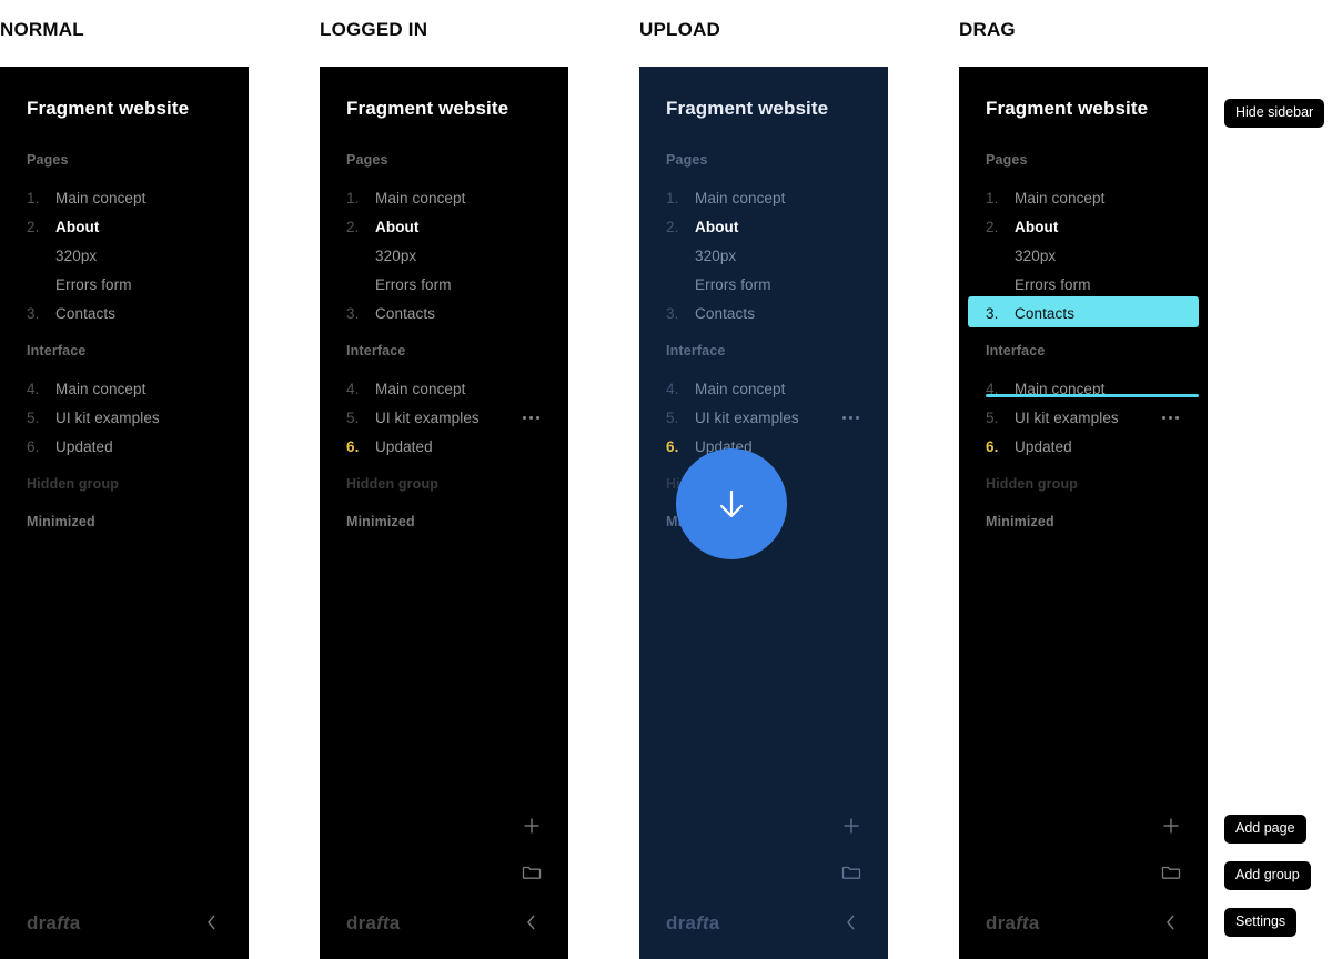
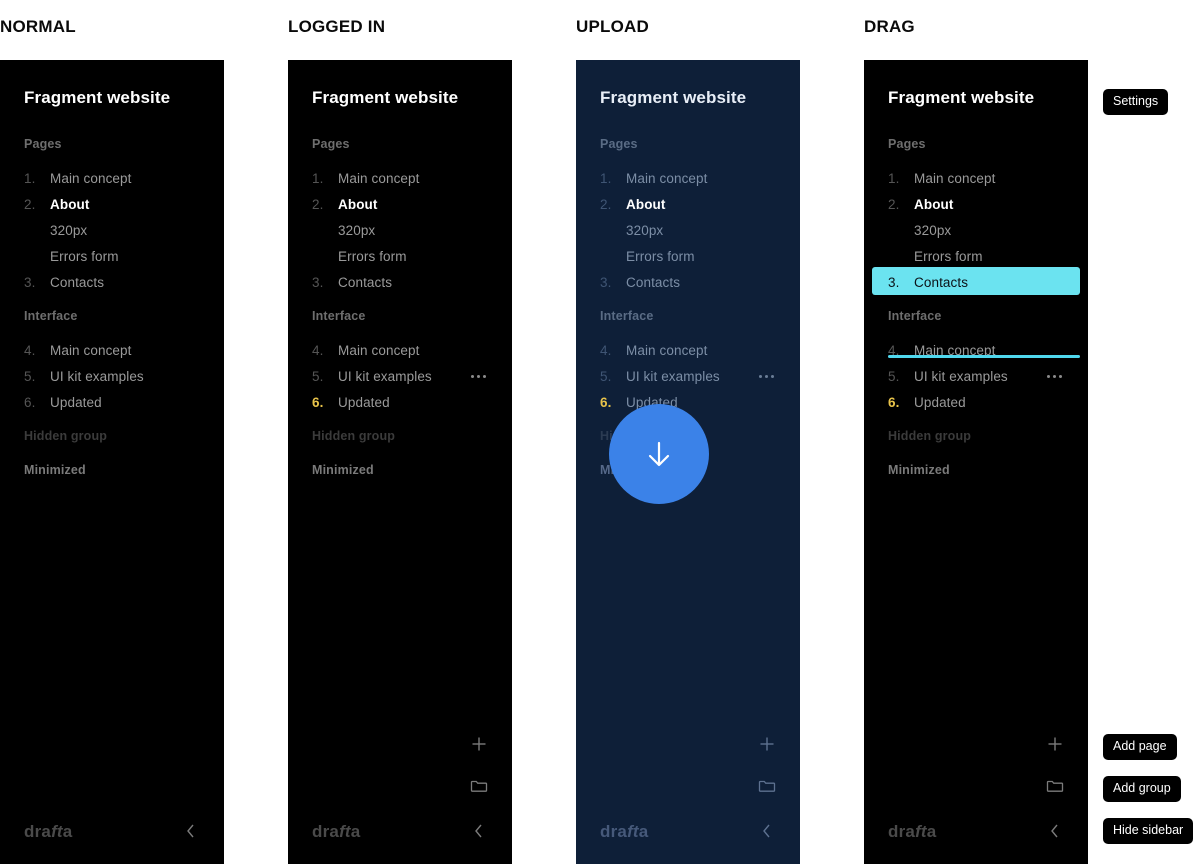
  NORMAL
  LOGGED IN
  UPLOAD
  DRAG
  Fragment website
  Pages
  1.
  Main concept
  2.
  About
  320px
  Errors form
  3.
  Contacts
  Interface
  4.
  Main concept
  5.
  UI kit examples
  6.
  Updated
  Hidden group
  Minimized
  drafta
  Fragment website
  Pages
  1.
  Main concept
  2.
  About
  320px
  Errors form
  3.
  Contacts
  Interface
  4.
  Main concept
  5.
  UI kit examples
  6.
  Updated
  Hidden group
  Minimized
  drafta
  Fragment website
  Pages
  1.
  Main concept
  2.
  About
  320px
  Errors form
  3.
  Contacts
  Interface
  4.
  Main concept
  5.
  UI kit examples
  6.
  Updated
  drafta
  Fragment website
  Pages
  1.
  Main concept
  2.
  About
  320px
  Errors form
  3.
  Contacts
  Interface
  4.
  Main concept
  5.
  UI kit examples
  6.
  Updated
  Hidden group
  Minimized
  drafta
- Hide sidebar
+ Settings
  Add page
  Add group
- Settings
+ Hide sidebar
